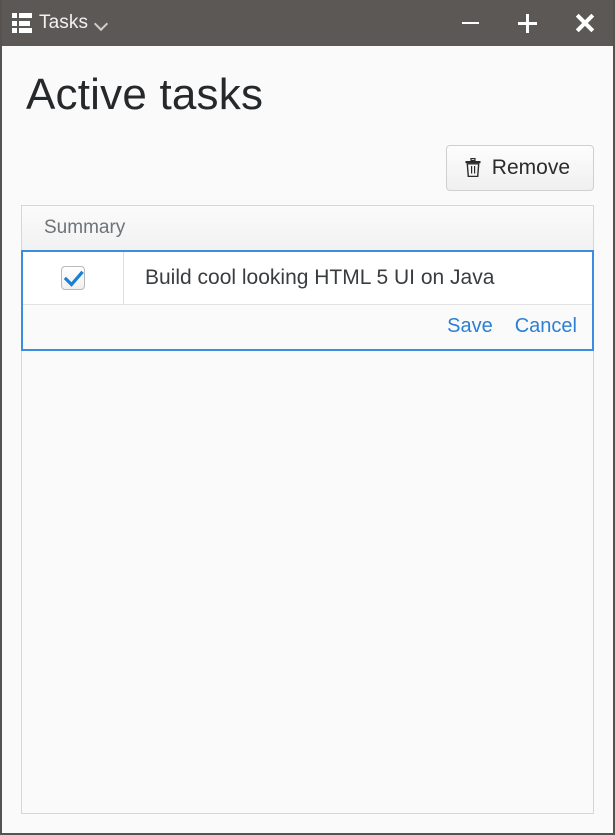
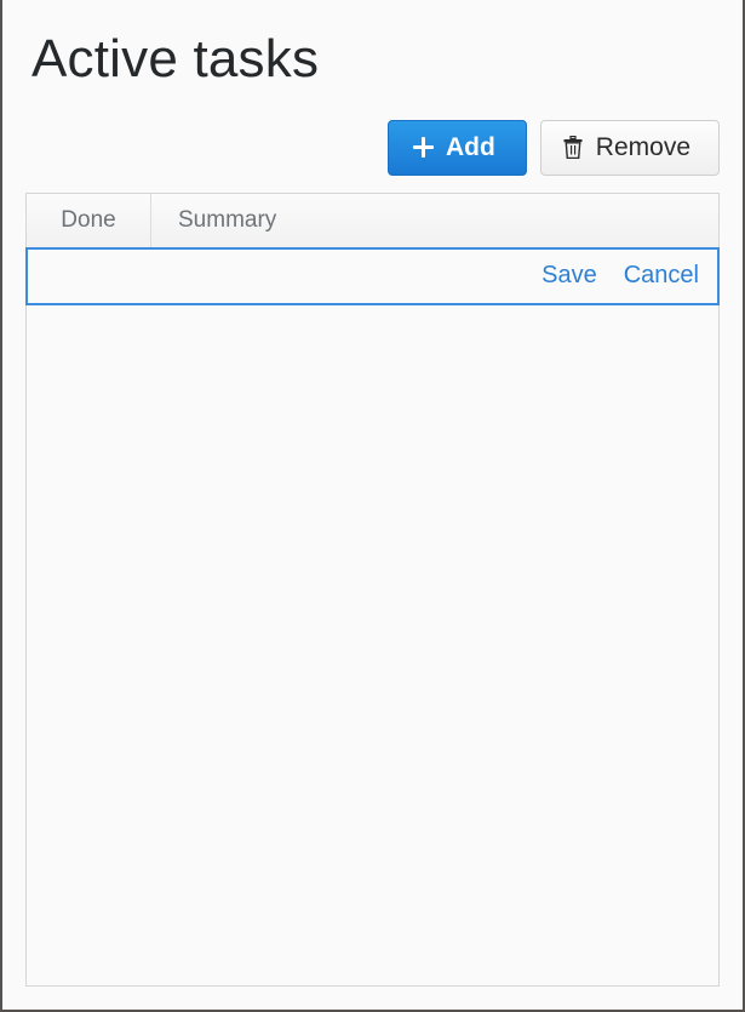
- Tasks
  Active tasks
+ Add
  Remove
+ Done
  Summary
- Build cool looking HTML 5 UI on Java
  Save
  Cancel
